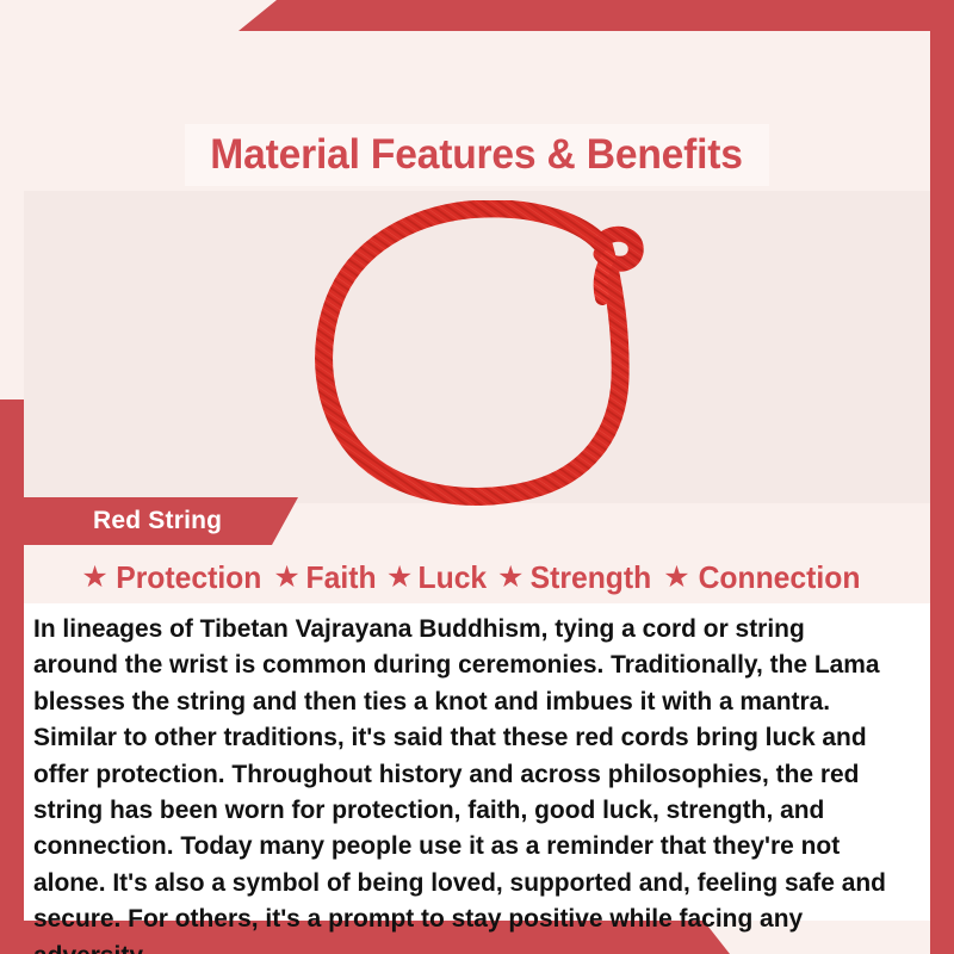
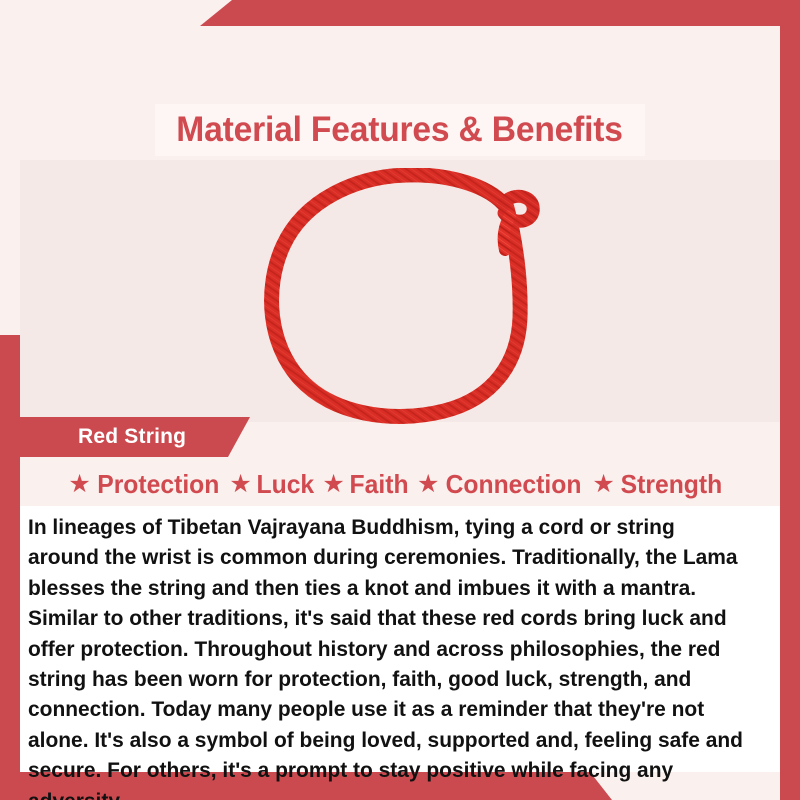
  Material Features & Benefits
  Red String
  ★
  Protection
  ★
- Faith
+ Luck
  ★
- Luck
+ Faith
  ★
- Strength
+ Connection
  ★
- Connection
+ Strength
  In lineages of Tibetan Vajrayana Buddhism, tying a cord or string around the wrist is common during ceremonies. Traditionally, the Lama blesses the string and then ties a knot and imbues it with a mantra. Similar to other traditions, it's said that these red cords bring luck and offer protection. Throughout history and across philosophies, the red string has been worn for protection, faith, good luck, strength, and connection. Today many people use it as a reminder that they're not alone. It's also a symbol of being loved, supported and, feeling safe and secure. For others, it's a prompt to stay positive while facing any
